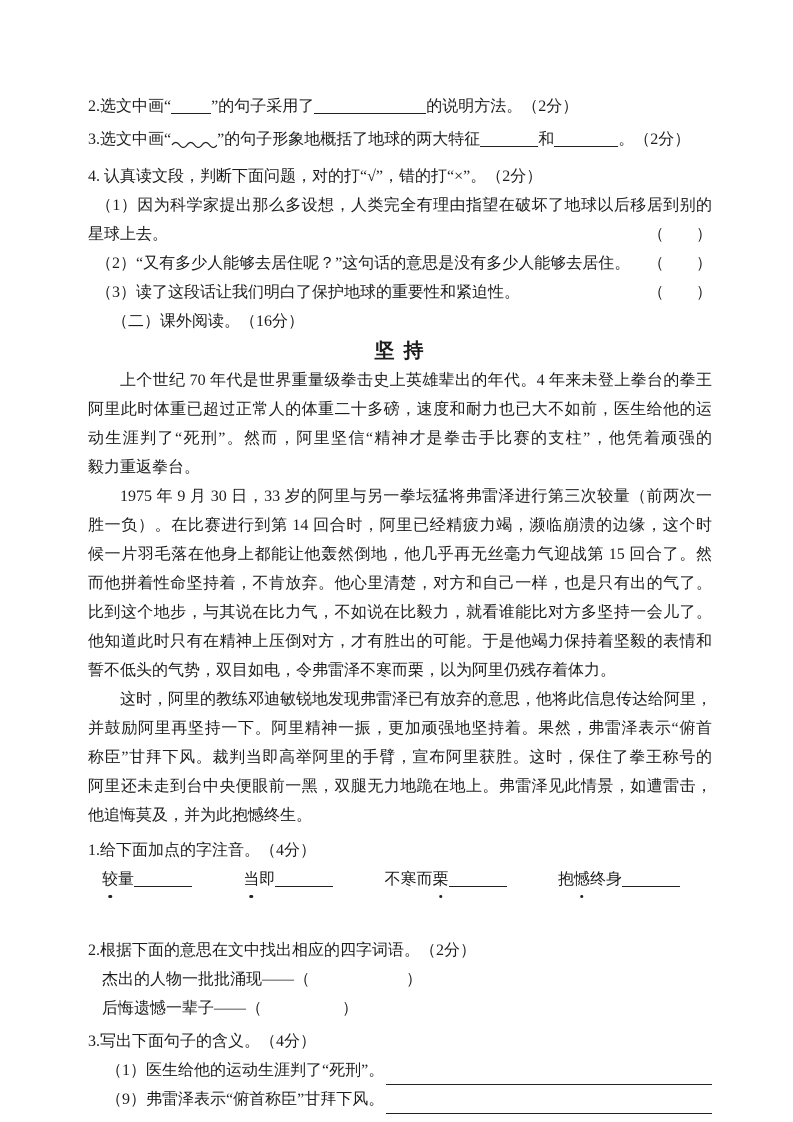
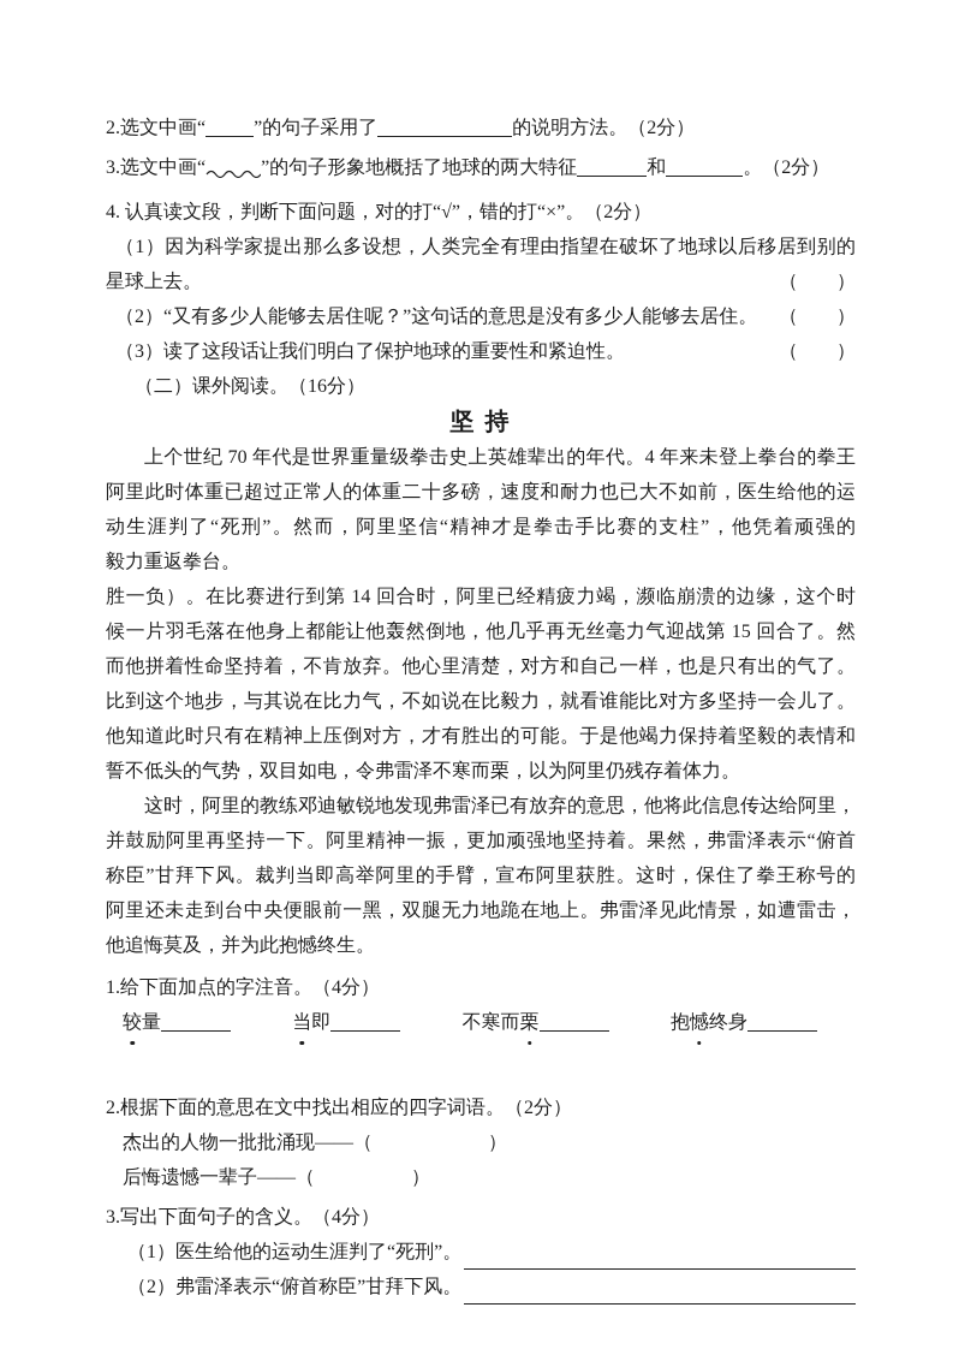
  2.选文中画“ ”的句子采用了 的说明方法。（2分）
  3.选文中画“ ”的句子形象地概括了地球的两大特征 和 。（2分）
  4. 认真读文段，判断下面问题，对的打“√”，错的打“×”。（2分）
  （1）因为科学家提出那么多设想，人类完全有理由指望在破坏了地球以后移居到别的
  星球上去。
  （ ）
  （2）“又有多少人能够去居住呢？”这句话的意思是没有多少人能够去居住。
  （ ）
  （3）读了这段话让我们明白了保护地球的重要性和紧迫性。
  （ ）
  （二）课外阅读。（16分）
  坚 持
  上个世纪 70 年代是世界重量级拳击史上英雄辈出的年代。4 年来未登上拳台的拳王
  阿里此时体重已超过正常人的体重二十多磅，速度和耐力也已大不如前，医生给他的运
  动生涯判了“死刑”。然而，阿里坚信“精神才是拳击手比赛的支柱”，他凭着顽强的
  毅力重返拳台。
- 1975 年 9 月 30 日，33 岁的阿里与另一拳坛猛将弗雷泽进行第三次较量（前两次一
  胜一负）。在比赛进行到第 14 回合时，阿里已经精疲力竭，濒临崩溃的边缘，这个时
  候一片羽毛落在他身上都能让他轰然倒地，他几乎再无丝毫力气迎战第 15 回合了。然
  而他拼着性命坚持着，不肯放弃。他心里清楚，对方和自己一样，也是只有出的气了。
  比到这个地步，与其说在比力气，不如说在比毅力，就看谁能比对方多坚持一会儿了。
  他知道此时只有在精神上压倒对方，才有胜出的可能。于是他竭力保持着坚毅的表情和
  誓不低头的气势，双目如电，令弗雷泽不寒而栗，以为阿里仍残存着体力。
  这时，阿里的教练邓迪敏锐地发现弗雷泽已有放弃的意思，他将此信息传达给阿里，
  并鼓励阿里再坚持一下。阿里精神一振，更加顽强地坚持着。果然，弗雷泽表示“俯首
  称臣”甘拜下风。裁判当即高举阿里的手臂，宣布阿里获胜。这时，保住了拳王称号的
  阿里还未走到台中央便眼前一黑，双腿无力地跪在地上。弗雷泽见此情景，如遭雷击，
  他追悔莫及，并为此抱憾终生。
  1.给下面加点的字注音。（4分）
  较量
  当即
  不寒而栗
  抱憾终身
  2.根据下面的意思在文中找出相应的四字词语。（2分）
  杰出的人物一批批涌现——（ ）
  后悔遗憾一辈子——（ ）
  3.写出下面句子的含义。（4分）
  （1）医生给他的运动生涯判了“死刑”。
- （9）弗雷泽表示“俯首称臣”甘拜下风。
+ （2）弗雷泽表示“俯首称臣”甘拜下风。
